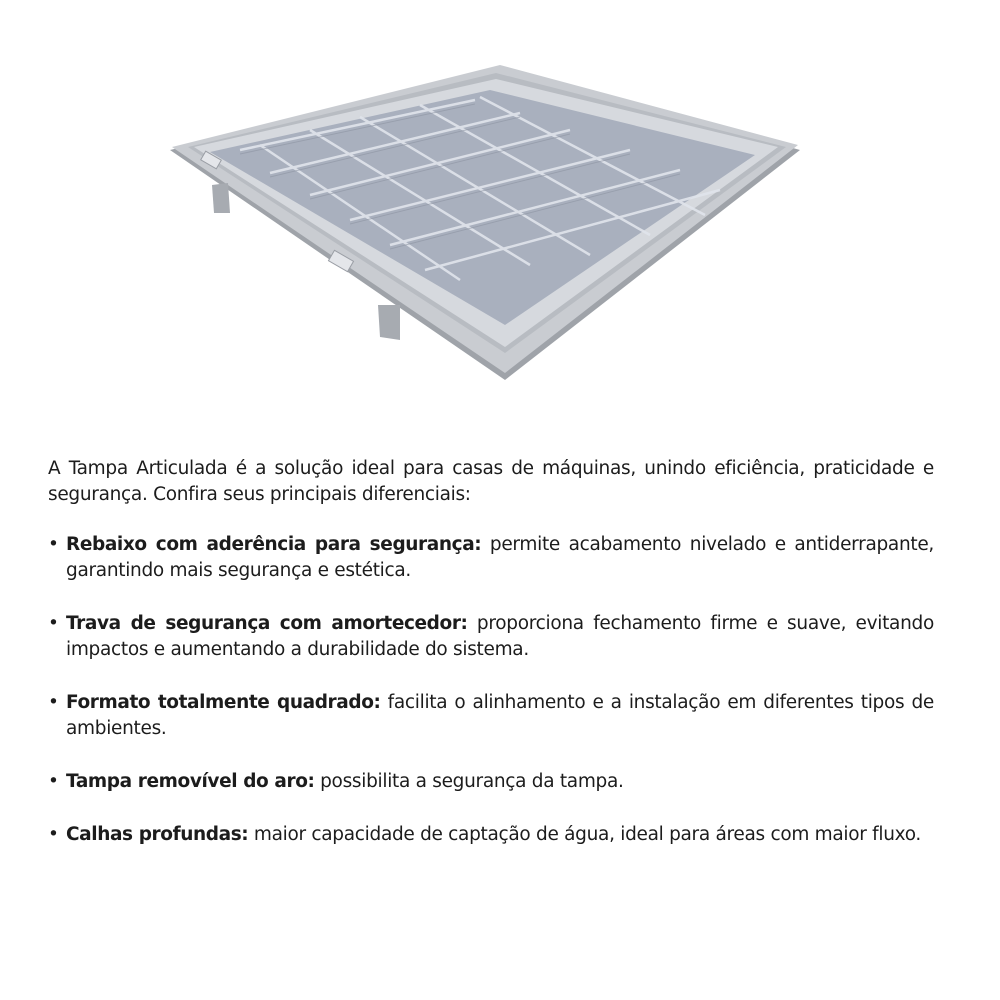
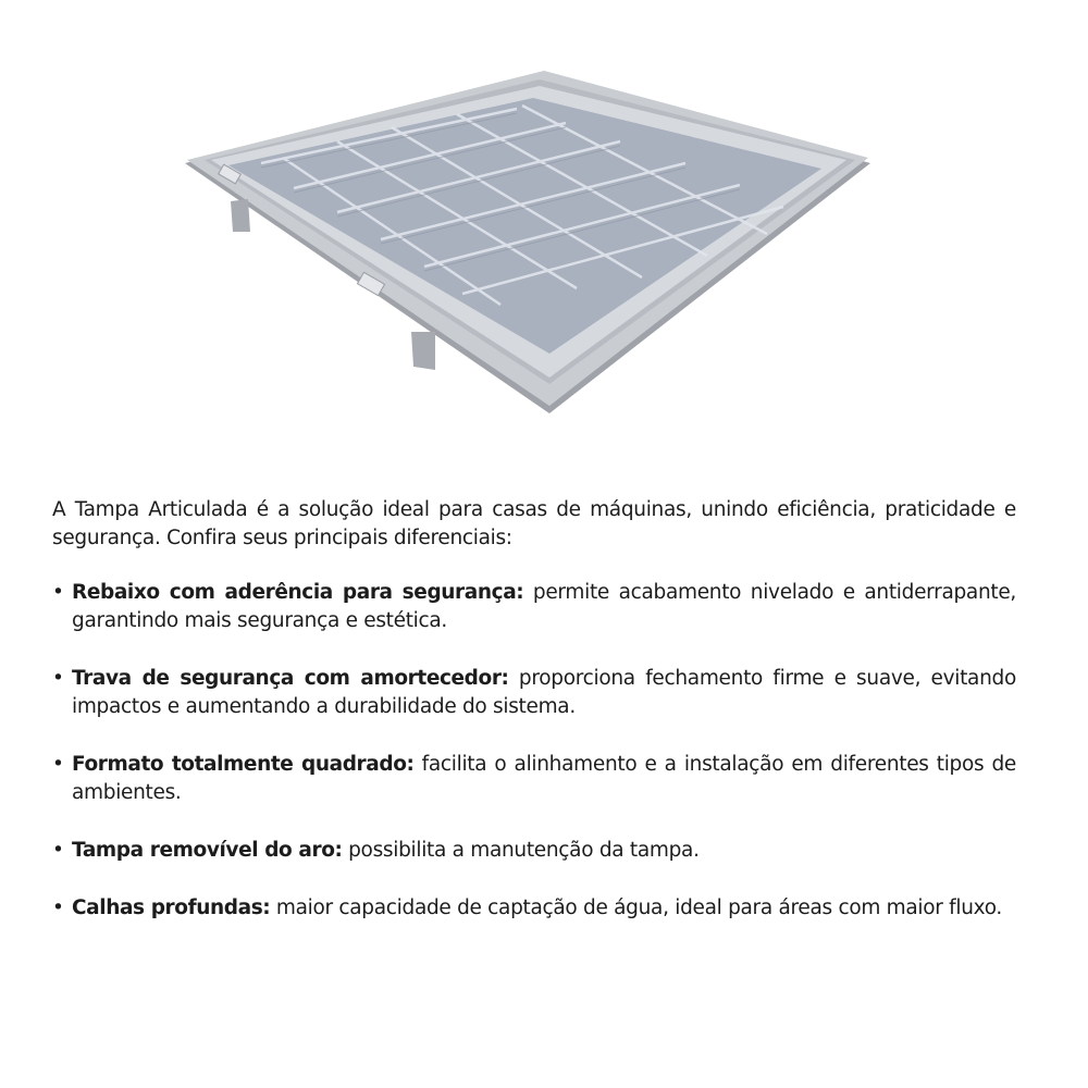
  A Tampa Articulada é a solução ideal para casas de máquinas, unindo eficiência, praticidade e segurança. Confira seus principais diferenciais:
  •
  Rebaixo com aderência para segurança: permite acabamento nivelado e antiderrapante, garantindo mais segurança e estética.
  •
  Trava de segurança com amortecedor: proporciona fechamento firme e suave, evitando impactos e aumentando a durabilidade do sistema.
  •
  Formato totalmente quadrado: facilita o alinhamento e a instalação em diferentes tipos de ambientes.
  •
- Tampa removível do aro: possibilita a segurança da tampa.
+ Tampa removível do aro: possibilita a manutenção da tampa.
  •
  Calhas profundas: maior capacidade de captação de água, ideal para áreas com maior fluxo.
